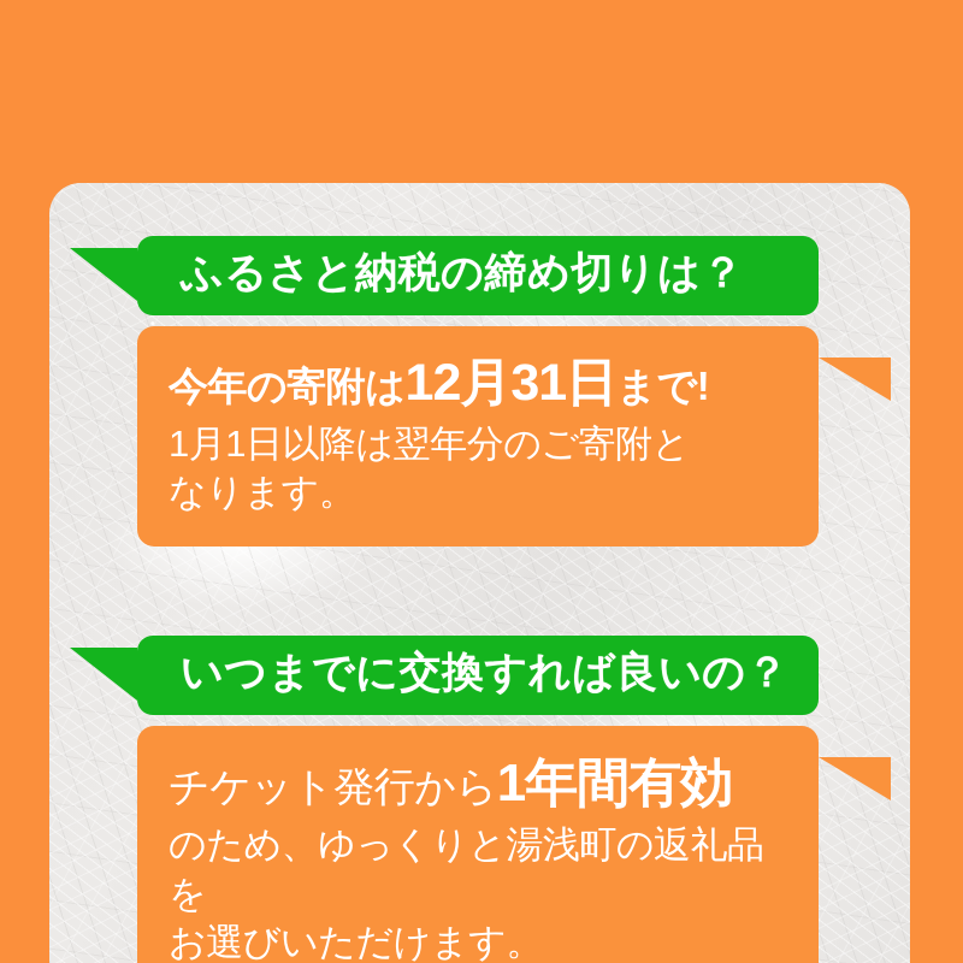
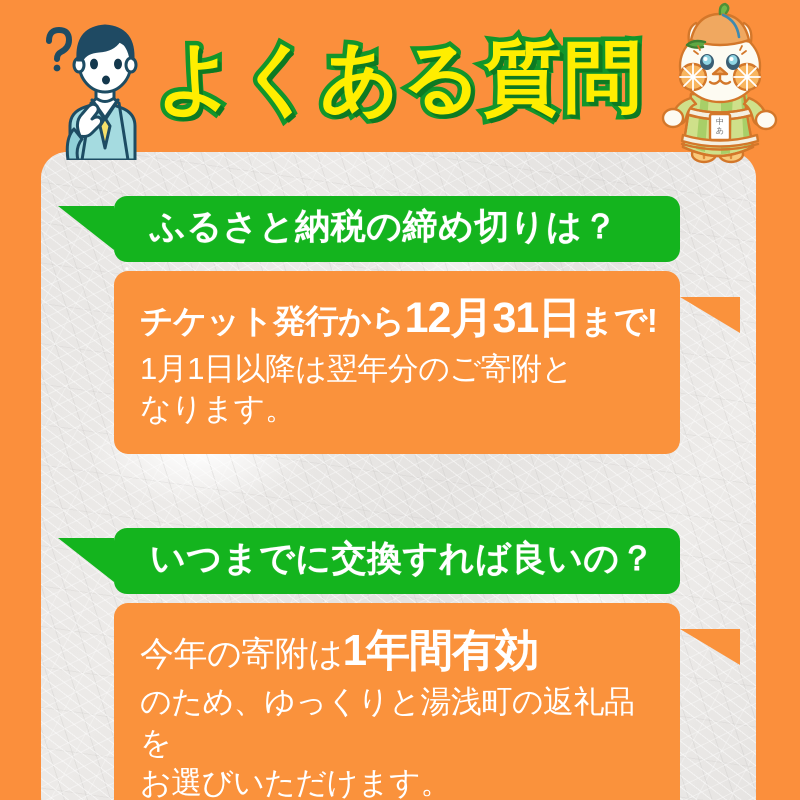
+ よくある質問
+ 中
+ あ
  ふるさと納税の締め切りは？
- 今年の寄附は12月31日まで!
+ チケット発行から12月31日まで!
  1月1日以降は翌年分のご寄附と
  なります。
  いつまでに交換すれば良いの？
- チケット発行から1年間有効
+ 今年の寄附は1年間有効
  のため、ゆっくりと湯浅町の返礼品を
  お選びいただけます。
